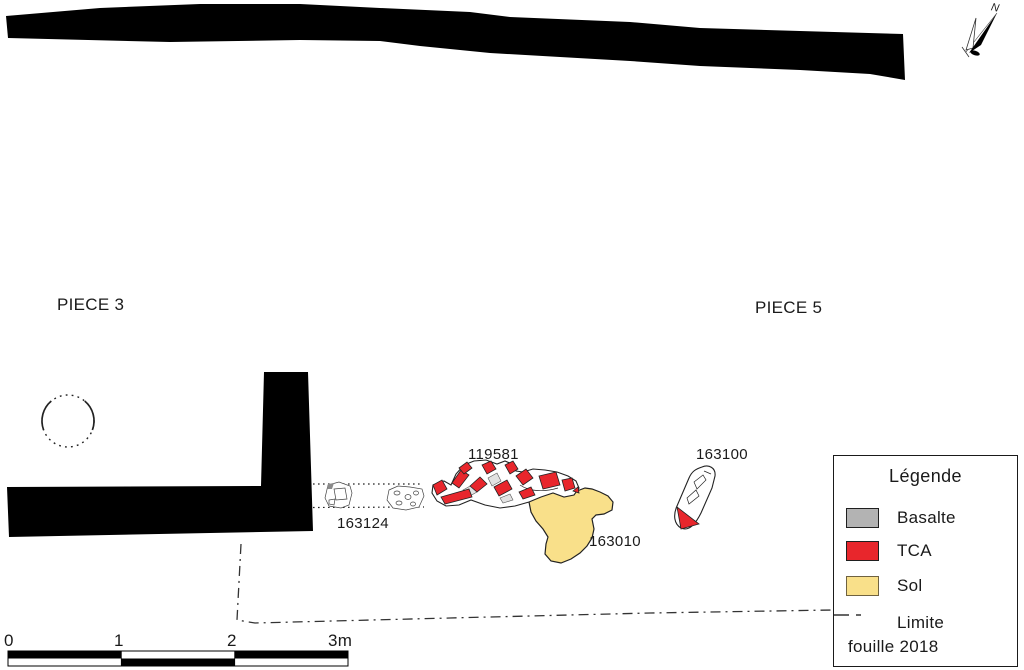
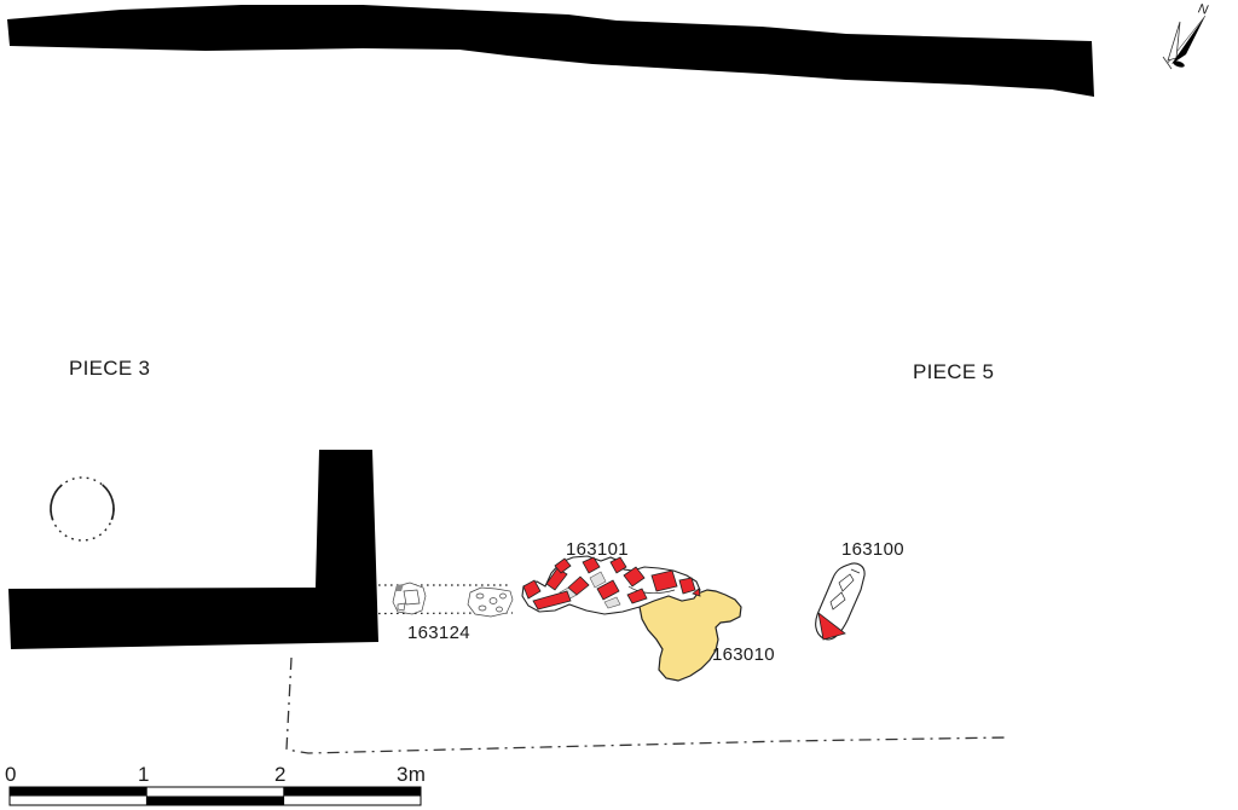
  PIECE 3
  PIECE 5
- 119581
+ 163101
  163124
  163010
  163100
  0
  1
  2
  3m
- Légende
- Basalte
- TCA
- Sol
- Limite
- fouille 2018
